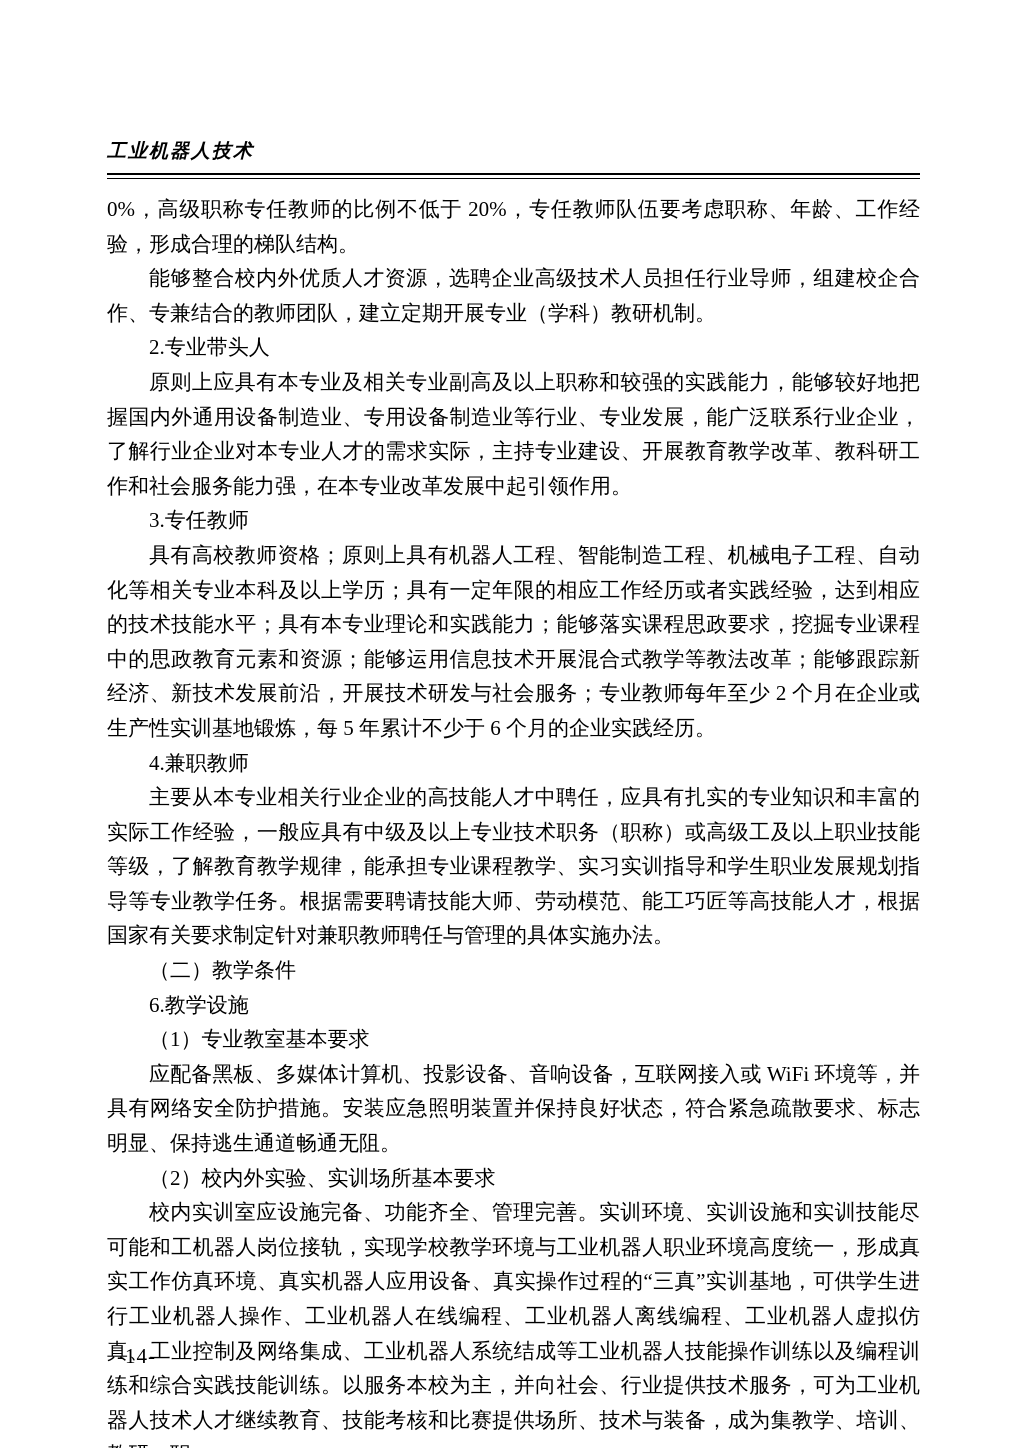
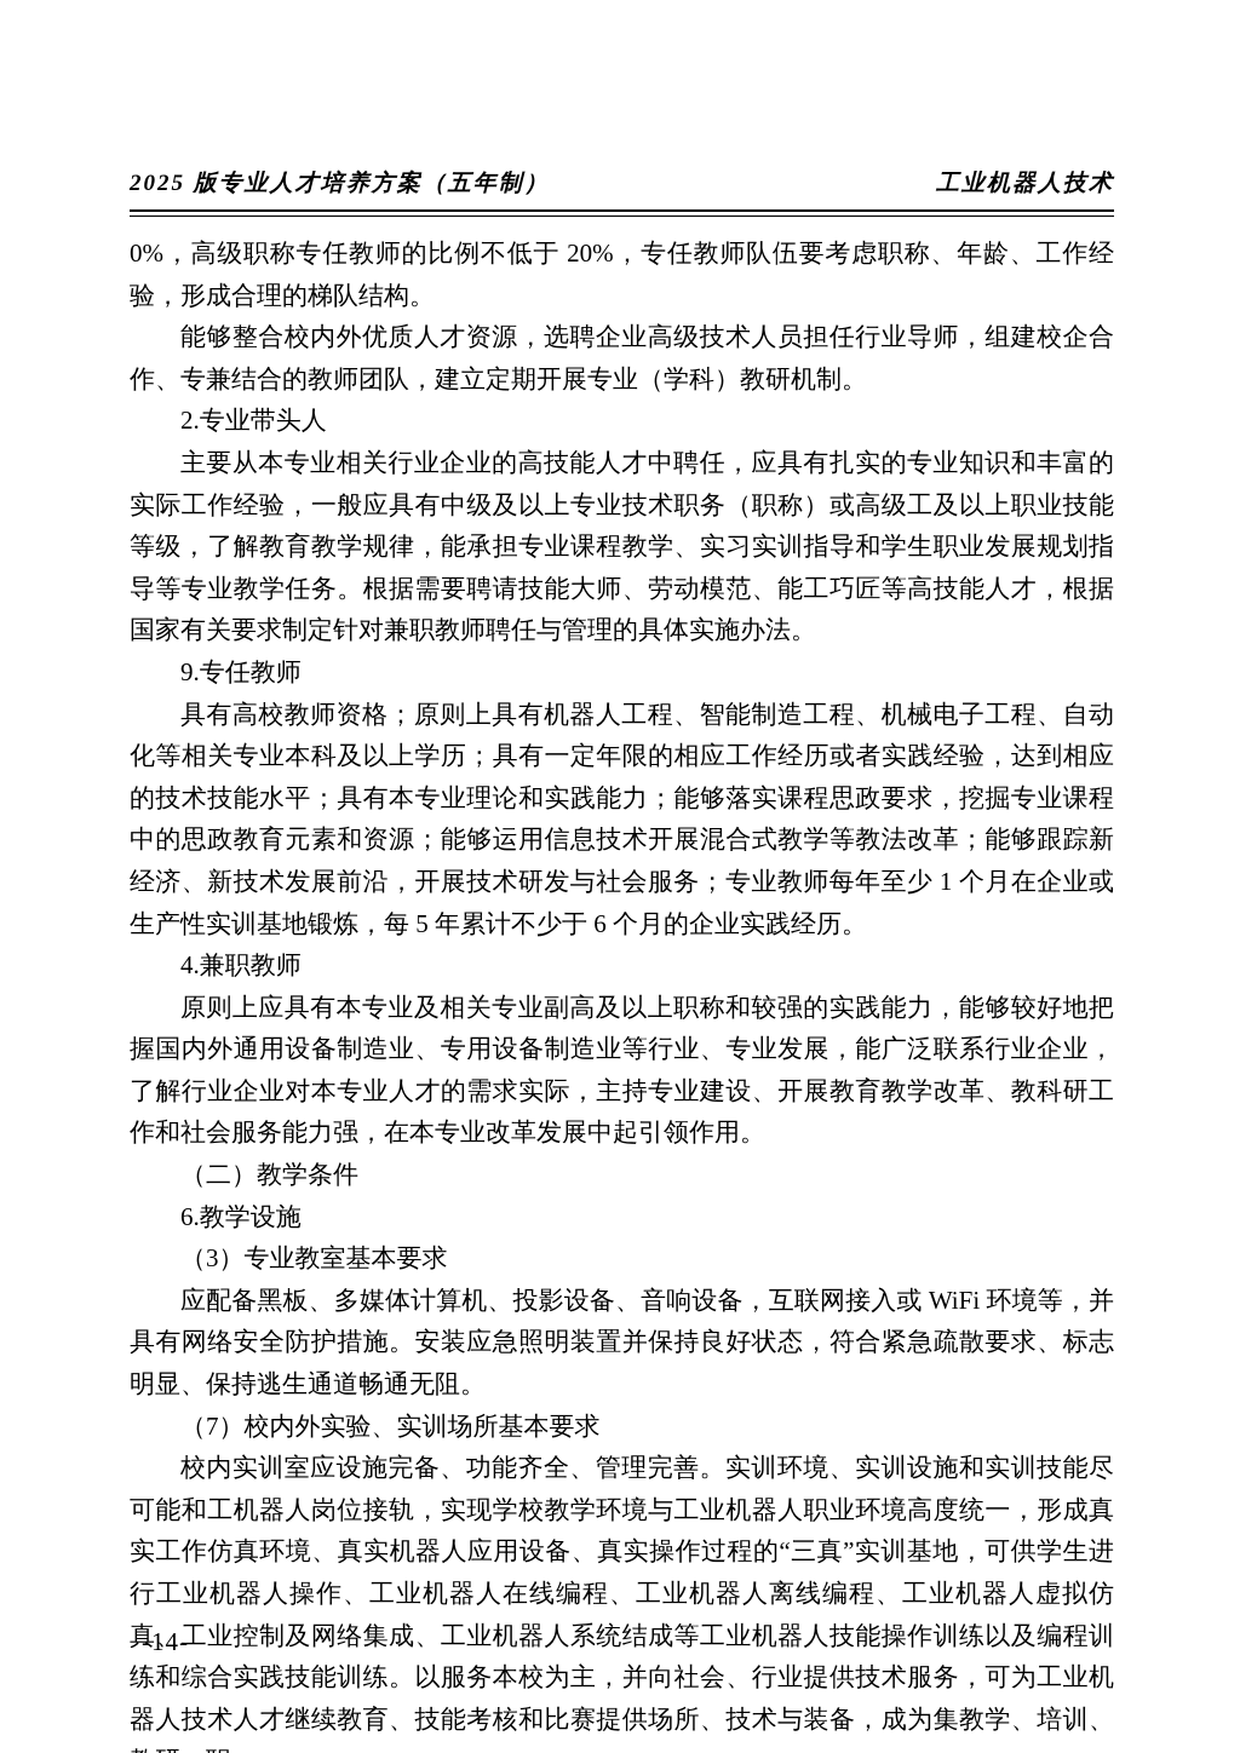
+ 2025 版专业人才培养方案（五年制）
  工业机器人技术
  0%，高级职称专任教师的比例不低于 20%，专任教师队伍要考虑职称、年龄、工作经验，形成合理的梯队结构。
  能够整合校内外优质人才资源，选聘企业高级技术人员担任行业导师，组建校企合作、专兼结合的教师团队，建立定期开展专业（学科）教研机制。
  2.专业带头人
- 原则上应具有本专业及相关专业副高及以上职称和较强的实践能力，能够较好地把握国内外通用设备制造业、专用设备制造业等行业、专业发展，能广泛联系行业企业，了解行业企业对本专业人才的需求实际，主持专业建设、开展教育教学改革、教科研工作和社会服务能力强，在本专业改革发展中起引领作用。
+ 主要从本专业相关行业企业的高技能人才中聘任，应具有扎实的专业知识和丰富的实际工作经验，一般应具有中级及以上专业技术职务（职称）或高级工及以上职业技能等级，了解教育教学规律，能承担专业课程教学、实习实训指导和学生职业发展规划指导等专业教学任务。根据需要聘请技能大师、劳动模范、能工巧匠等高技能人才，根据国家有关要求制定针对兼职教师聘任与管理的具体实施办法。
- 3.专任教师
+ 9.专任教师
- 具有高校教师资格；原则上具有机器人工程、智能制造工程、机械电子工程、自动化等相关专业本科及以上学历；具有一定年限的相应工作经历或者实践经验，达到相应的技术技能水平；具有本专业理论和实践能力；能够落实课程思政要求，挖掘专业课程中的思政教育元素和资源；能够运用信息技术开展混合式教学等教法改革；能够跟踪新经济、新技术发展前沿，开展技术研发与社会服务；专业教师每年至少 2 个月在企业或生产性实训基地锻炼，每 5 年累计不少于 6 个月的企业实践经历。
+ 具有高校教师资格；原则上具有机器人工程、智能制造工程、机械电子工程、自动化等相关专业本科及以上学历；具有一定年限的相应工作经历或者实践经验，达到相应的技术技能水平；具有本专业理论和实践能力；能够落实课程思政要求，挖掘专业课程中的思政教育元素和资源；能够运用信息技术开展混合式教学等教法改革；能够跟踪新经济、新技术发展前沿，开展技术研发与社会服务；专业教师每年至少 1 个月在企业或生产性实训基地锻炼，每 5 年累计不少于 6 个月的企业实践经历。
  4.兼职教师
- 主要从本专业相关行业企业的高技能人才中聘任，应具有扎实的专业知识和丰富的实际工作经验，一般应具有中级及以上专业技术职务（职称）或高级工及以上职业技能等级，了解教育教学规律，能承担专业课程教学、实习实训指导和学生职业发展规划指导等专业教学任务。根据需要聘请技能大师、劳动模范、能工巧匠等高技能人才，根据国家有关要求制定针对兼职教师聘任与管理的具体实施办法。
+ 原则上应具有本专业及相关专业副高及以上职称和较强的实践能力，能够较好地把握国内外通用设备制造业、专用设备制造业等行业、专业发展，能广泛联系行业企业，了解行业企业对本专业人才的需求实际，主持专业建设、开展教育教学改革、教科研工作和社会服务能力强，在本专业改革发展中起引领作用。
  （二）教学条件
  6.教学设施
- （1）专业教室基本要求
+ （3）专业教室基本要求
  应配备黑板、多媒体计算机、投影设备、音响设备，互联网接入或 WiFi 环境等，并具有网络安全防护措施。安装应急照明装置并保持良好状态，符合紧急疏散要求、标志明显、保持逃生通道畅通无阻。
- （2）校内外实验、实训场所基本要求
+ （7）校内外实验、实训场所基本要求
  校内实训室应设施完备、功能齐全、管理完善。实训环境、实训设施和实训技能尽可能和工机器人岗位接轨，实现学校教学环境与工业机器人职业环境高度统一，形成真实工作仿真环境、真实机器人应用设备、真实操作过程的“三真”实训基地，可供学生进行工业机器人操作、工业机器人在线编程、工业机器人离线编程、工业机器人虚拟仿真、工业控制及网络集成、工业机器人系统结成等工业机器人技能操作训练以及编程训练和综合实践技能训练。以服务本校为主，并向社会、行业提供技术服务，可为工业机器人技术人才继续教育、技能考核和比赛提供场所、技术与装备，成为集教学、培训、
  -14-
